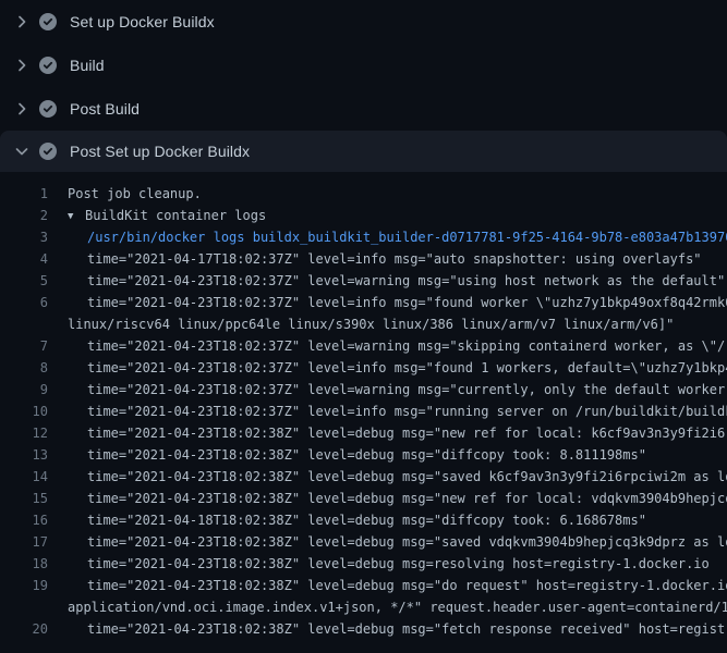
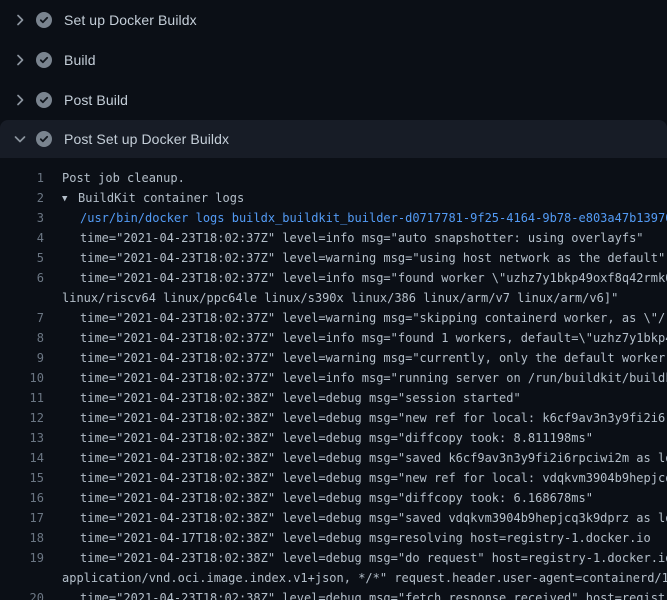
  Set up Docker Buildx
  Build
  Post Build
  Post Set up Docker Buildx
  1
  Post job cleanup.
  2
  ▼ BuildKit container logs
  3
  /usr/bin/docker logs buildx_buildkit_builder-d0717781-9f25-4164-9b78-e803a47b1397
  4
- time="2021-04-17T18:02:37Z" level=info msg="auto snapshotter: using overlayfs"
+ time="2021-04-23T18:02:37Z" level=info msg="auto snapshotter: using overlayfs"
  5
  time="2021-04-23T18:02:37Z" level=warning msg="using host network as the default"
  6
  linux/riscv64 linux/ppc64le linux/s390x linux/386 linux/arm/v7 linux/arm/v6]"
  7
  8
  time="2021-04-23T18:02:37Z" level=info msg="found 1 workers, default=\"uzhz7y1bkp
  9
  time="2021-04-23T18:02:37Z" level=warning msg="currently, only the default worker
  10
  time="2021-04-23T18:02:37Z" level=info msg="running server on /run/buildkit/build
+ 11
+ time="2021-04-23T18:02:38Z" level=debug msg="session started"
  12
  time="2021-04-23T18:02:38Z" level=debug msg="new ref for local: k6cf9av3n3y9fi2i6
  13
  time="2021-04-23T18:02:38Z" level=debug msg="diffcopy took: 8.811198ms"
  14
  time="2021-04-23T18:02:38Z" level=debug msg="saved k6cf9av3n3y9fi2i6rpciwi2m as l
  15
  time="2021-04-23T18:02:38Z" level=debug msg="new ref for local: vdqkvm3904b9hepjc
  16
- time="2021-04-18T18:02:38Z" level=debug msg="diffcopy took: 6.168678ms"
+ time="2021-04-23T18:02:38Z" level=debug msg="diffcopy took: 6.168678ms"
  17
  time="2021-04-23T18:02:38Z" level=debug msg="saved vdqkvm3904b9hepjcq3k9dprz as l
  18
- time="2021-04-23T18:02:38Z" level=debug msg=resolving host=registry-1.docker.io
+ time="2021-04-17T18:02:38Z" level=debug msg=resolving host=registry-1.docker.io
  19
  application/vnd.oci.image.index.v1+json, */*" request.header.user-agent=containerd/1
  20
  time="2021-04-23T18:02:38Z" level=debug msg="fetch response received" host=regist
